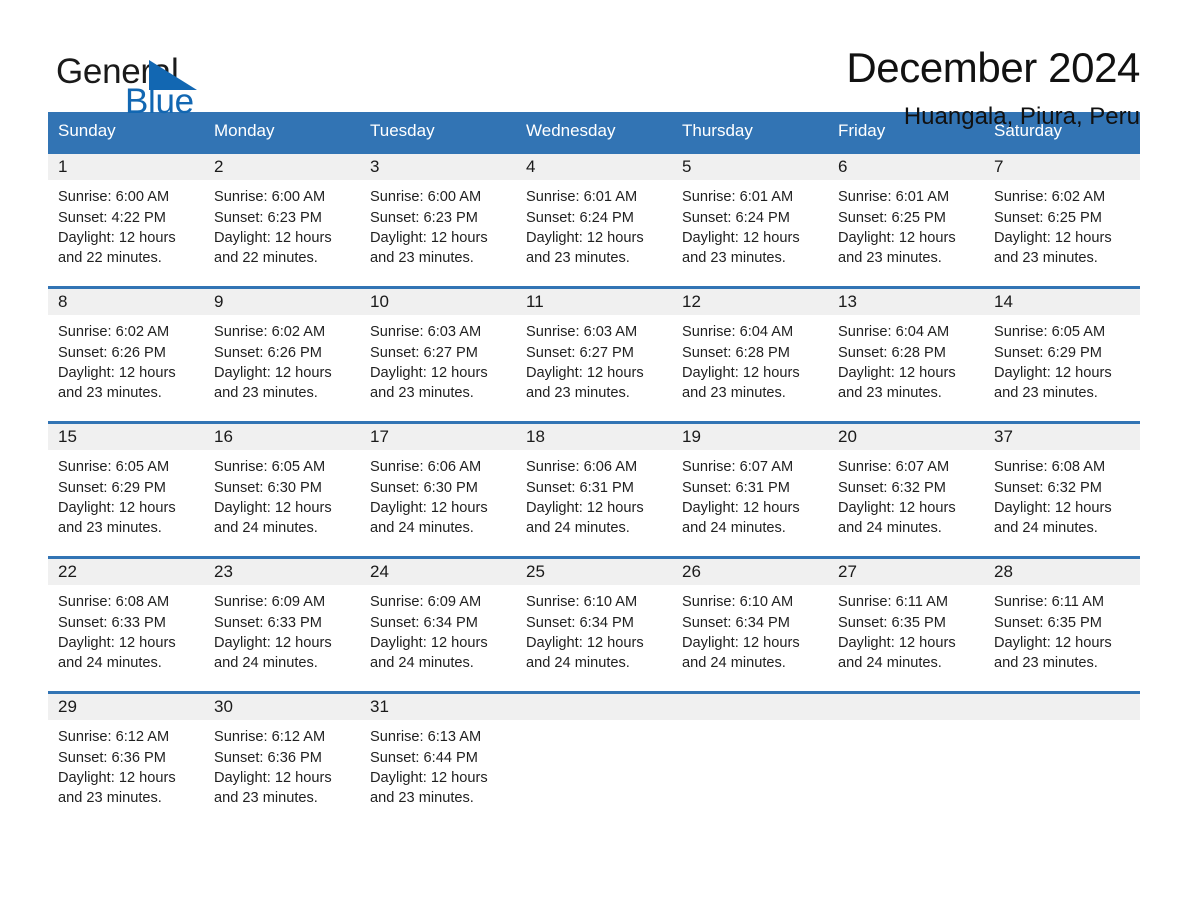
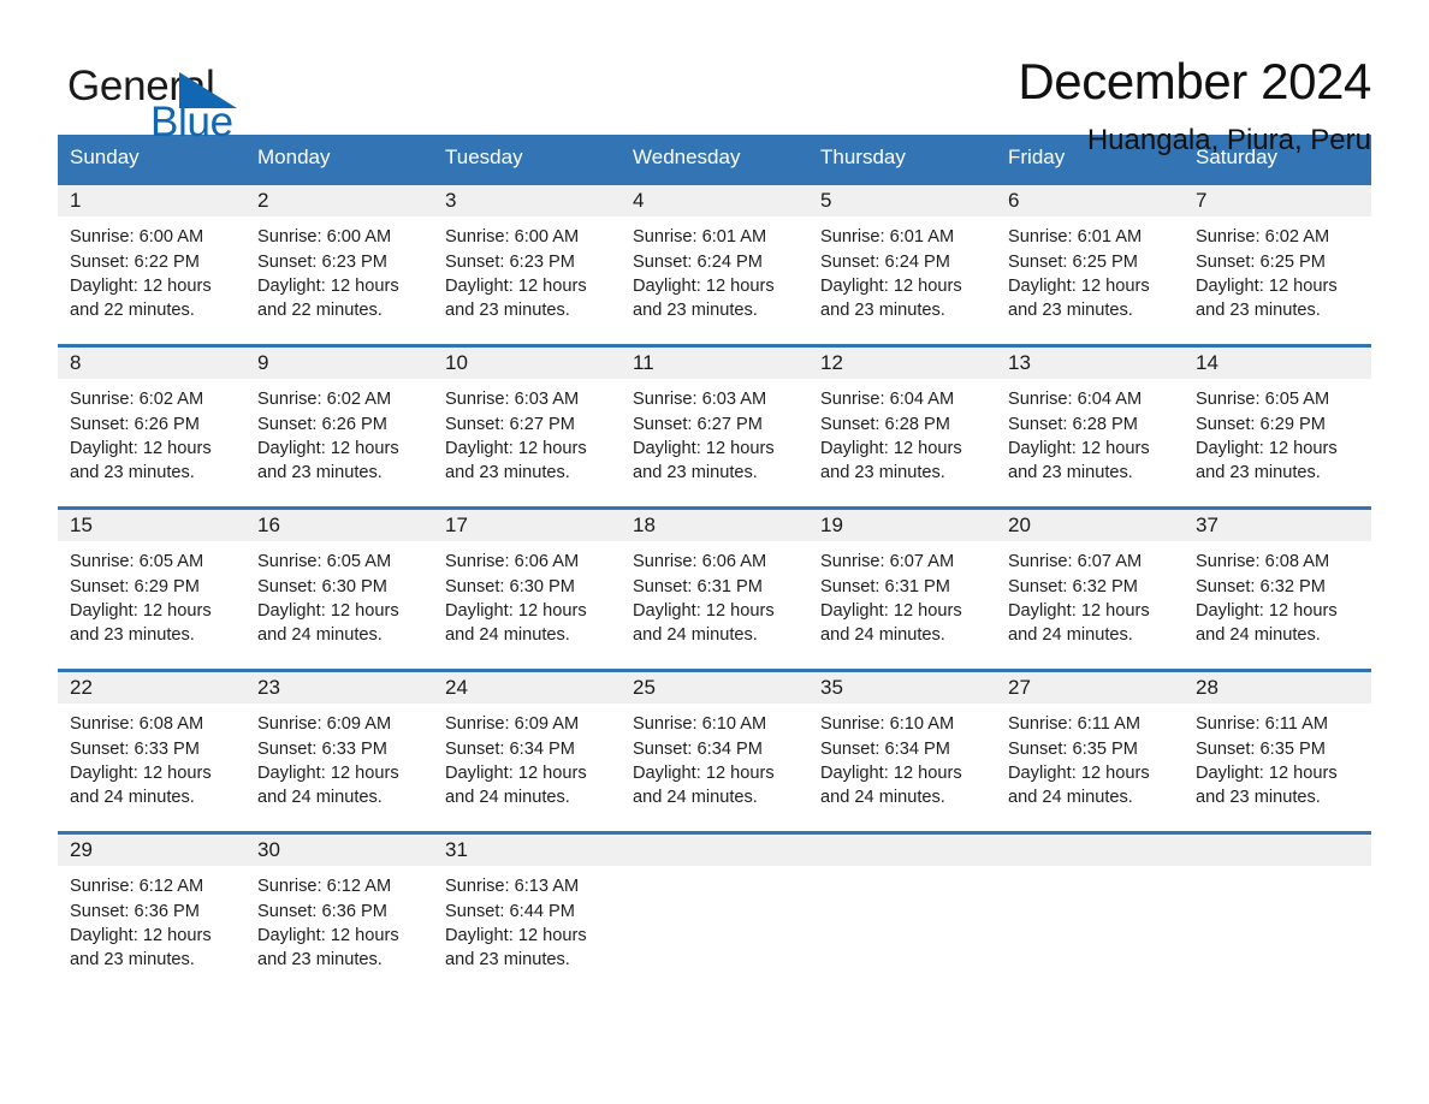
  Generl
  Blue
  December 2024
  Huangala, Piura, Peru
  Sunday
  Monday
  Tuesday
  Wednesday
  Thursday
  Friday
  Saturday
  1
  Sunrise: 6:00 AM
- Sunset: 4:22 PM
+ Sunset: 6:22 PM
  Daylight: 12 hours and 22 minutes.
  2
  Sunrise: 6:00 AM
  Sunset: 6:23 PM
  Daylight: 12 hours and 22 minutes.
  3
  Sunrise: 6:00 AM
  Sunset: 6:23 PM
  Daylight: 12 hours and 23 minutes.
  4
  Sunrise: 6:01 AM
  Sunset: 6:24 PM
  Daylight: 12 hours and 23 minutes.
  5
  Sunrise: 6:01 AM
  Sunset: 6:24 PM
  Daylight: 12 hours and 23 minutes.
  6
  Sunrise: 6:01 AM
  Sunset: 6:25 PM
  Daylight: 12 hours and 23 minutes.
  7
  Sunrise: 6:02 AM
  Sunset: 6:25 PM
  Daylight: 12 hours and 23 minutes.
  8
  Sunrise: 6:02 AM
  Sunset: 6:26 PM
  Daylight: 12 hours and 23 minutes.
  9
  Sunrise: 6:02 AM
  Sunset: 6:26 PM
  Daylight: 12 hours and 23 minutes.
  10
  Sunrise: 6:03 AM
  Sunset: 6:27 PM
  Daylight: 12 hours and 23 minutes.
  11
  Sunrise: 6:03 AM
  Sunset: 6:27 PM
  Daylight: 12 hours and 23 minutes.
  12
  Sunrise: 6:04 AM
  Sunset: 6:28 PM
  Daylight: 12 hours and 23 minutes.
  13
  Sunrise: 6:04 AM
  Sunset: 6:28 PM
  Daylight: 12 hours and 23 minutes.
  14
  Sunrise: 6:05 AM
  Sunset: 6:29 PM
  Daylight: 12 hours and 23 minutes.
  15
  Sunrise: 6:05 AM
  Sunset: 6:29 PM
  Daylight: 12 hours and 23 minutes.
  16
  Sunrise: 6:05 AM
  Sunset: 6:30 PM
  Daylight: 12 hours and 24 minutes.
  17
  Sunrise: 6:06 AM
  Sunset: 6:30 PM
  Daylight: 12 hours and 24 minutes.
  18
  Sunrise: 6:06 AM
  Sunset: 6:31 PM
  Daylight: 12 hours and 24 minutes.
  19
  Sunrise: 6:07 AM
  Sunset: 6:31 PM
  Daylight: 12 hours and 24 minutes.
  20
  Sunrise: 6:07 AM
  Sunset: 6:32 PM
  Daylight: 12 hours and 24 minutes.
  37
  Sunrise: 6:08 AM
  Sunset: 6:32 PM
  Daylight: 12 hours and 24 minutes.
  22
  Sunrise: 6:08 AM
  Sunset: 6:33 PM
  Daylight: 12 hours and 24 minutes.
  23
  Sunrise: 6:09 AM
  Sunset: 6:33 PM
  Daylight: 12 hours and 24 minutes.
  24
  Sunrise: 6:09 AM
  Sunset: 6:34 PM
  Daylight: 12 hours and 24 minutes.
  25
  Sunrise: 6:10 AM
  Sunset: 6:34 PM
  Daylight: 12 hours and 24 minutes.
- 26
+ 35
  Sunrise: 6:10 AM
  Sunset: 6:34 PM
  Daylight: 12 hours and 24 minutes.
  27
  Sunrise: 6:11 AM
  Sunset: 6:35 PM
  Daylight: 12 hours and 24 minutes.
  28
  Sunrise: 6:11 AM
  Sunset: 6:35 PM
  Daylight: 12 hours and 23 minutes.
  29
  Sunrise: 6:12 AM
  Sunset: 6:36 PM
  Daylight: 12 hours and 23 minutes.
  30
  Sunrise: 6:12 AM
  Sunset: 6:36 PM
  Daylight: 12 hours and 23 minutes.
  31
  Sunrise: 6:13 AM
  Sunset: 6:44 PM
  Daylight: 12 hours and 23 minutes.
